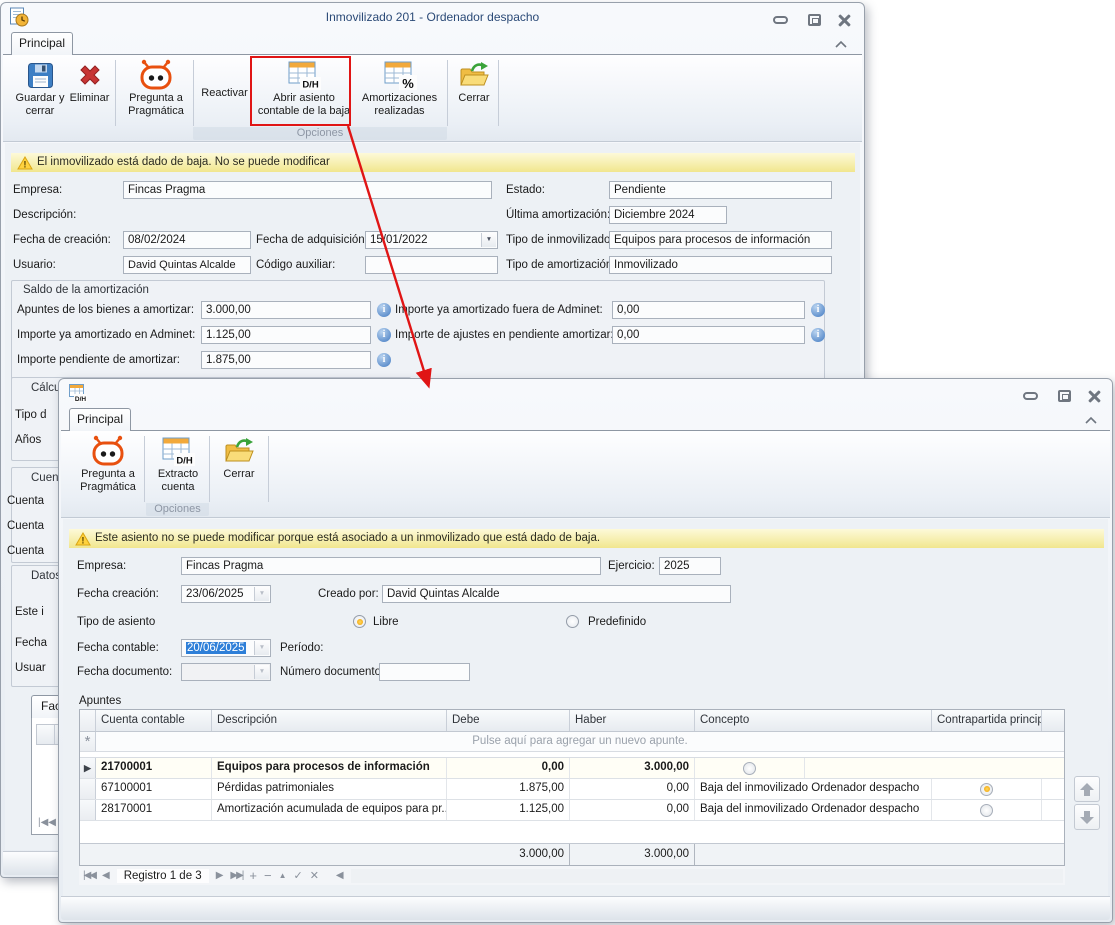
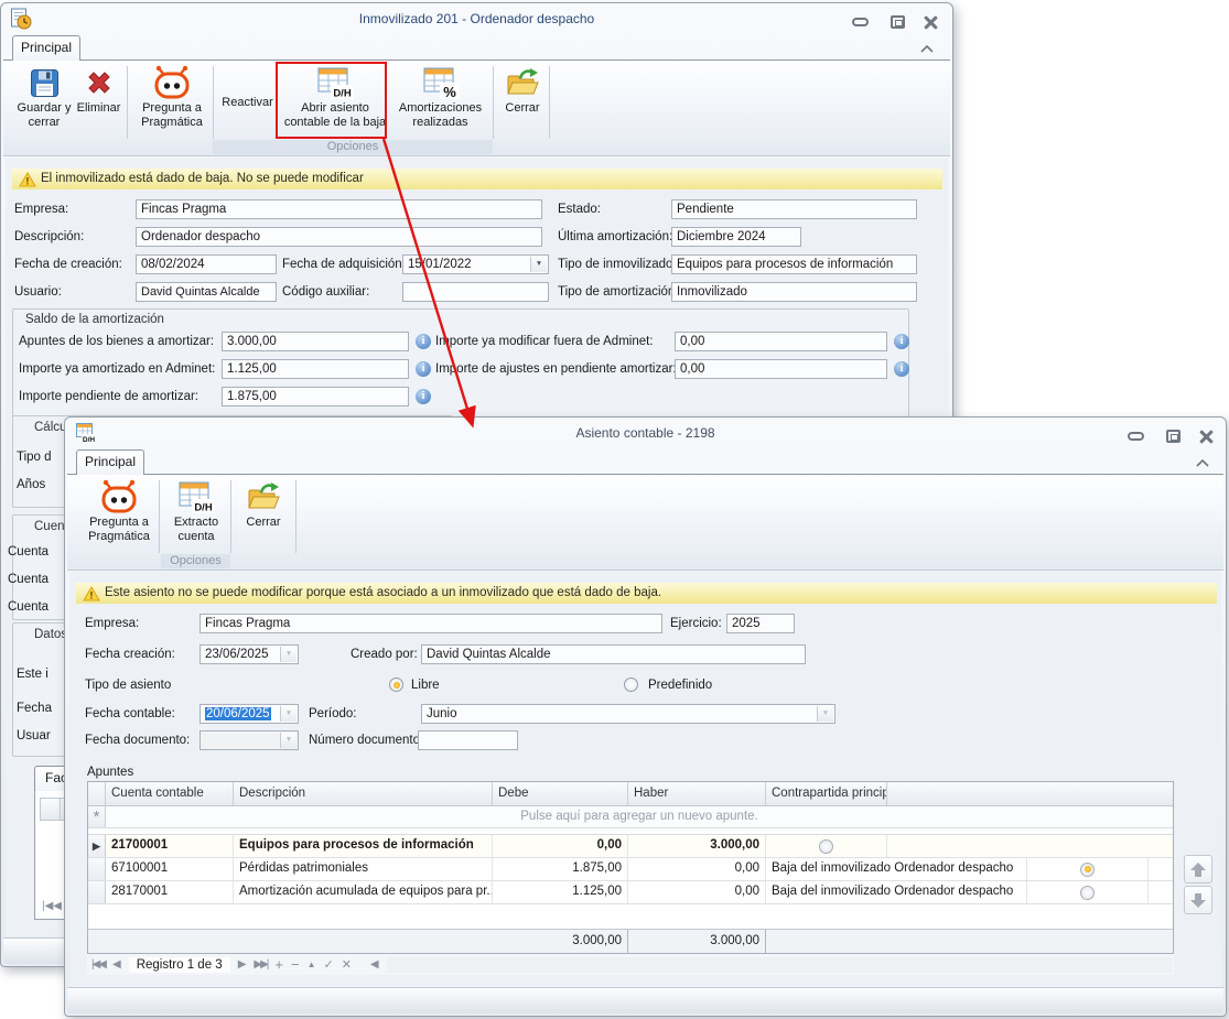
  Inmovilizado 201 - Ordenador despacho
  Principal
  Guardar y cerrar
  Eliminar
  Pregunta a Pragmática
  Reactivar
  D/H
  Abrir asiento contable de la baja
  %
  Amortizaciones realizadas
  Cerrar
  Opciones
  !
  El inmovilizado está dado de baja. No se puede modificar
  Empresa:
  Fincas Pragma
  Estado:
  Pendiente
  Descripción:
+ Ordenador despacho
  Última amortización
  Diciembre 2024
  Fecha de creación:
  08/02/2024
  Fecha de adquisición
  1501/2022
  Tipo de inmovilizado
  Equipos para procesos de información
  Usuario:
  David Quintas Alcalde
  Código auxiliar:
  Tipo de amortizació
  Inmovilizado
  Saldo de la amortización
  Apuntes de los bienes a amortizar:
  3.000,00
  i
- Importe ya amortizado fuera de Adminet:
+ Importe ya modificar fuera de Adminet:
  0,00
  i
  Importe ya amortizado en Adminet:
  1.125,00
  i
  Importe de ajustes en pendiente amortizar
  0,00
  i
  Importe pendiente de amortizar:
  1.875,00
  i
  Cálc
  Tipo d
  Años
  Cuen
  Cuenta
  Cuenta
  Cuenta
  Dato
  Este i
  Fecha
  Usuar
  |◀◀
+ Asiento contable - 2198
  Principal
  Pregunta a Pragmática
  D/H
  Extracto cuenta
  Cerrar
  Opciones
  !
  Este asiento no se puede modificar porque está asociado a un inmovilizado que está dado de baja.
  Empresa:
  Fincas Pragma
  Ejercicio:
  2025
  Fecha creación:
  23/06/2025
  Creado por:
  David Quintas Alcalde
  Tipo de asiento
  Libre
  Predefinido
  Fecha contable:
  20/06/2025
  Período:
+ Junio
  Fecha documento:
  Número documento
  Apuntes
  Cuenta contable
  Descripción
  Debe
  Haber
- Concepto
  Contrapartida princip
  *
  Pulse aquí para agregar un nuevo apunte.
  ▶
  21700001
  Equipos para procesos de información
  0,00
  3.000,00
  67100001
  Pérdidas patrimoniales
  1.875,00
  0,00
  Baja del inmovilizado Ordenador despacho
  28170001
  Amortización acumulada de equipos para pr..
  1.125,00
  0,00
  Baja del inmovilizado Ordenador despacho
  3.000,00
  3.000,00
  |◀◀
  ◀
  Registro 1 de 3
  ▶
  ▶▶|
  +
  −
  ▲
  ✓
  ✕
  ◀
